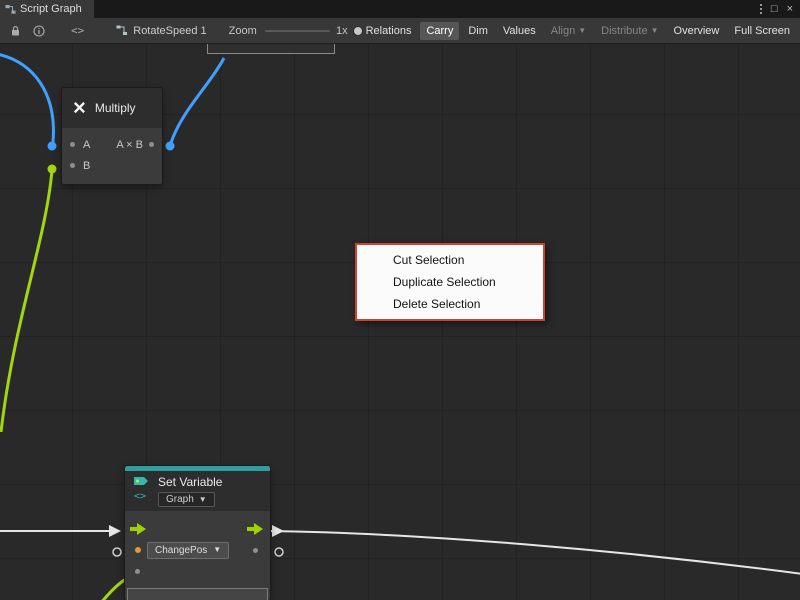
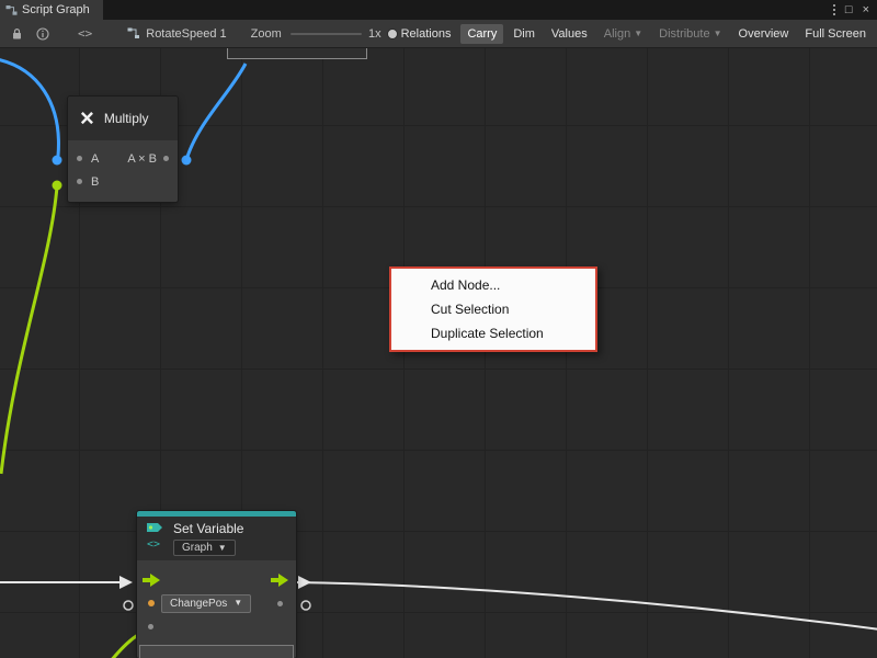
  ×
  Multiply
  A
  A × B
  B
  <>
  Set Variable
  Graph
  ▼
  ChangePos
  ▼
  Script Graph
  □
  ×
  <>
  RotateSpeed 1
  Zoom
  1x
  Relations
  Carry
  Dim
  Values
  Align
  ▼
  Distribute
  ▼
  Overview
  Full Screen
+ Add Node...
  Cut Selection
  Duplicate Selection
- Delete Selection
